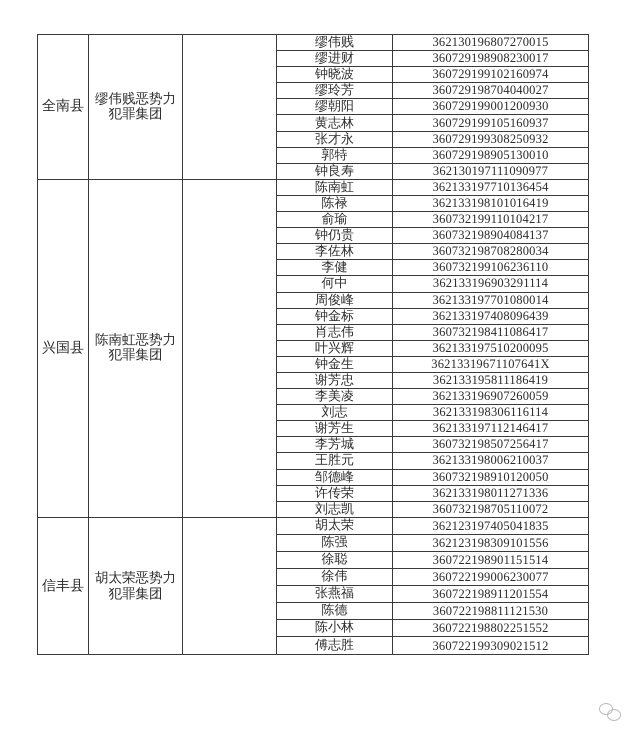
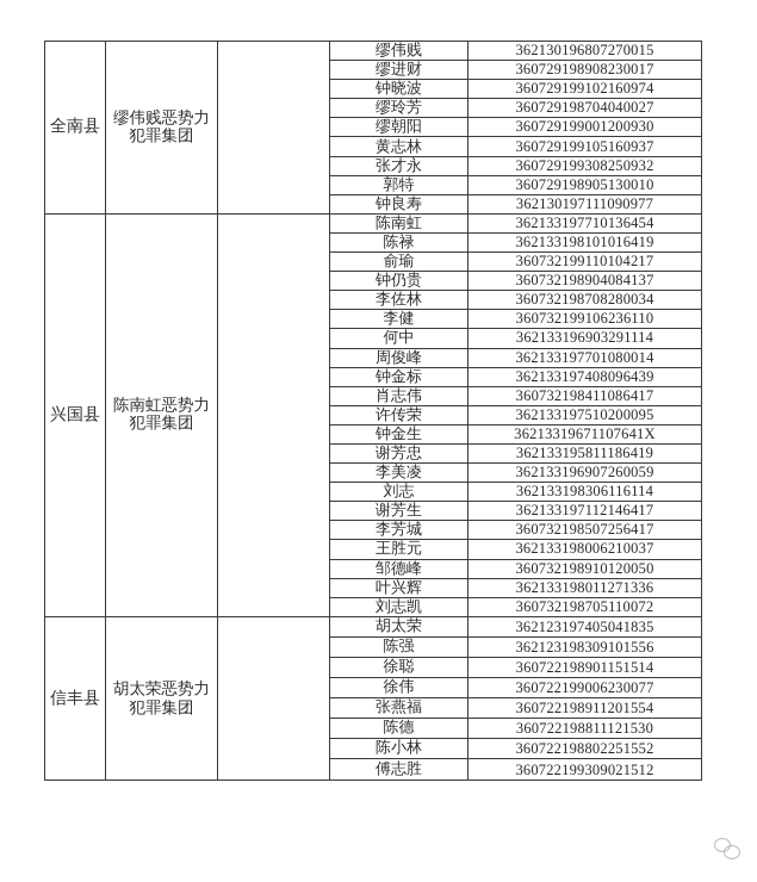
  全南县	缪伟贱恶势力犯罪集团		缪伟贱	362130196807270015
  缪进财	360729198908230017
  钟晓波	360729199102160974
  缪玲芳	360729198704040027
  缪朝阳	360729199001200930
  黄志林	360729199105160937
  张才永	360729199308250932
  郭特	360729198905130010
  钟良寿	362130197111090977
  兴国县	陈南虹恶势力犯罪集团		陈南虹	362133197710136454
  陈禄	362133198101016419
  俞瑜	360732199110104217
  钟仍贵	360732198904084137
  李佐林	360732198708280034
  李健	360732199106236110
  何中	362133196903291114
  周俊峰	362133197701080014
  钟金标	362133197408096439
  肖志伟	360732198411086417
- 叶兴辉	362133197510200095
+ 许传荣	362133197510200095
  钟金生	36213319671107641X
  谢芳忠	362133195811186419
  李美凌	362133196907260059
  刘志	362133198306116114
  谢芳生	362133197112146417
  李芳城	360732198507256417
  王胜元	362133198006210037
  邹德峰	360732198910120050
- 许传荣	362133198011271336
+ 叶兴辉	362133198011271336
  刘志凯	360732198705110072
  信丰县	胡太荣恶势力犯罪集团		胡太荣	362123197405041835
  陈强	362123198309101556
  徐聪	360722198901151514
  徐伟	360722199006230077
  张燕福	360722198911201554
  陈德	360722198811121530
  陈小林	360722198802251552
  傅志胜	360722199309021512
